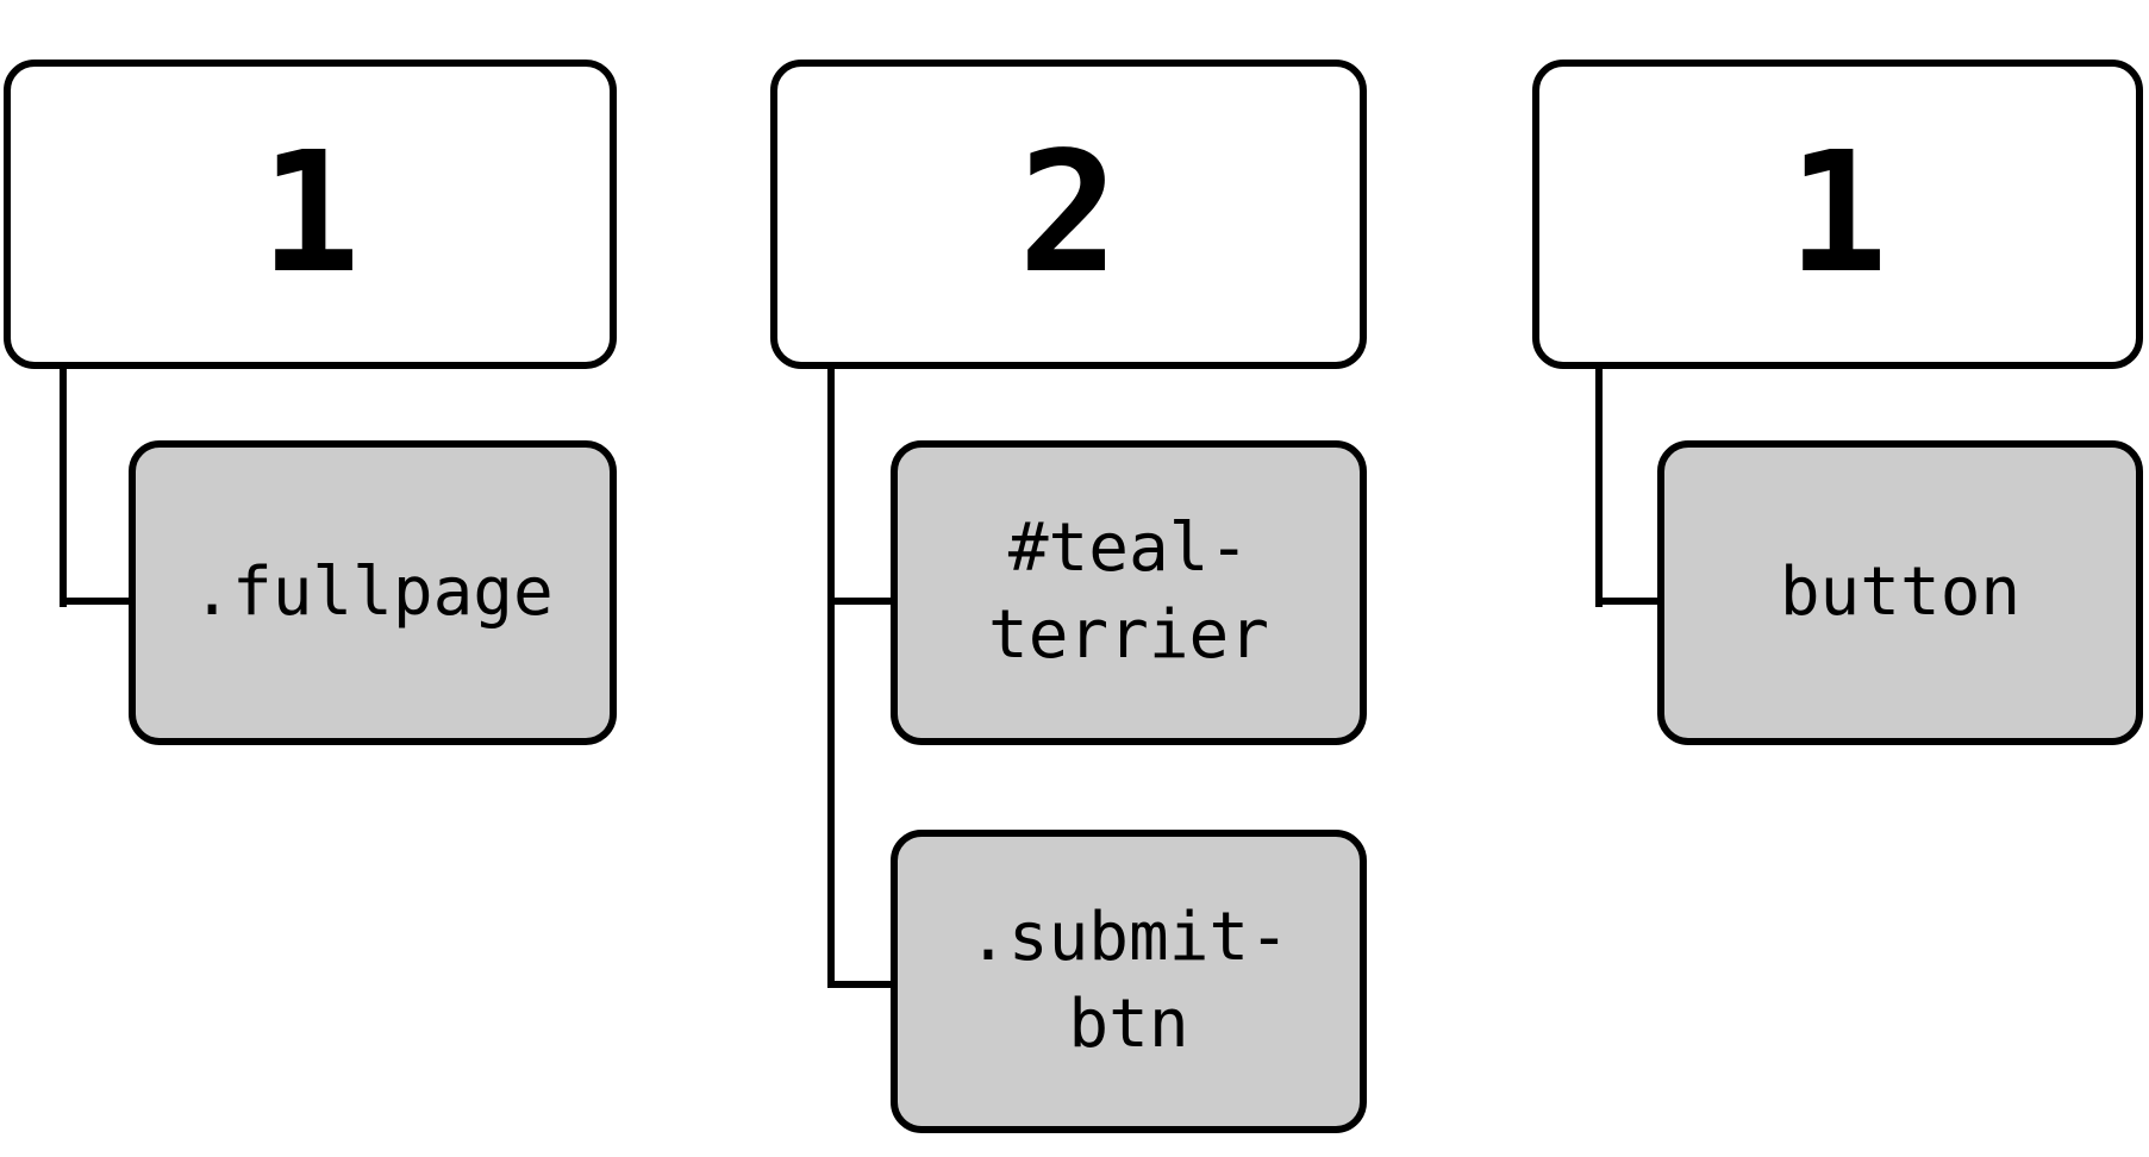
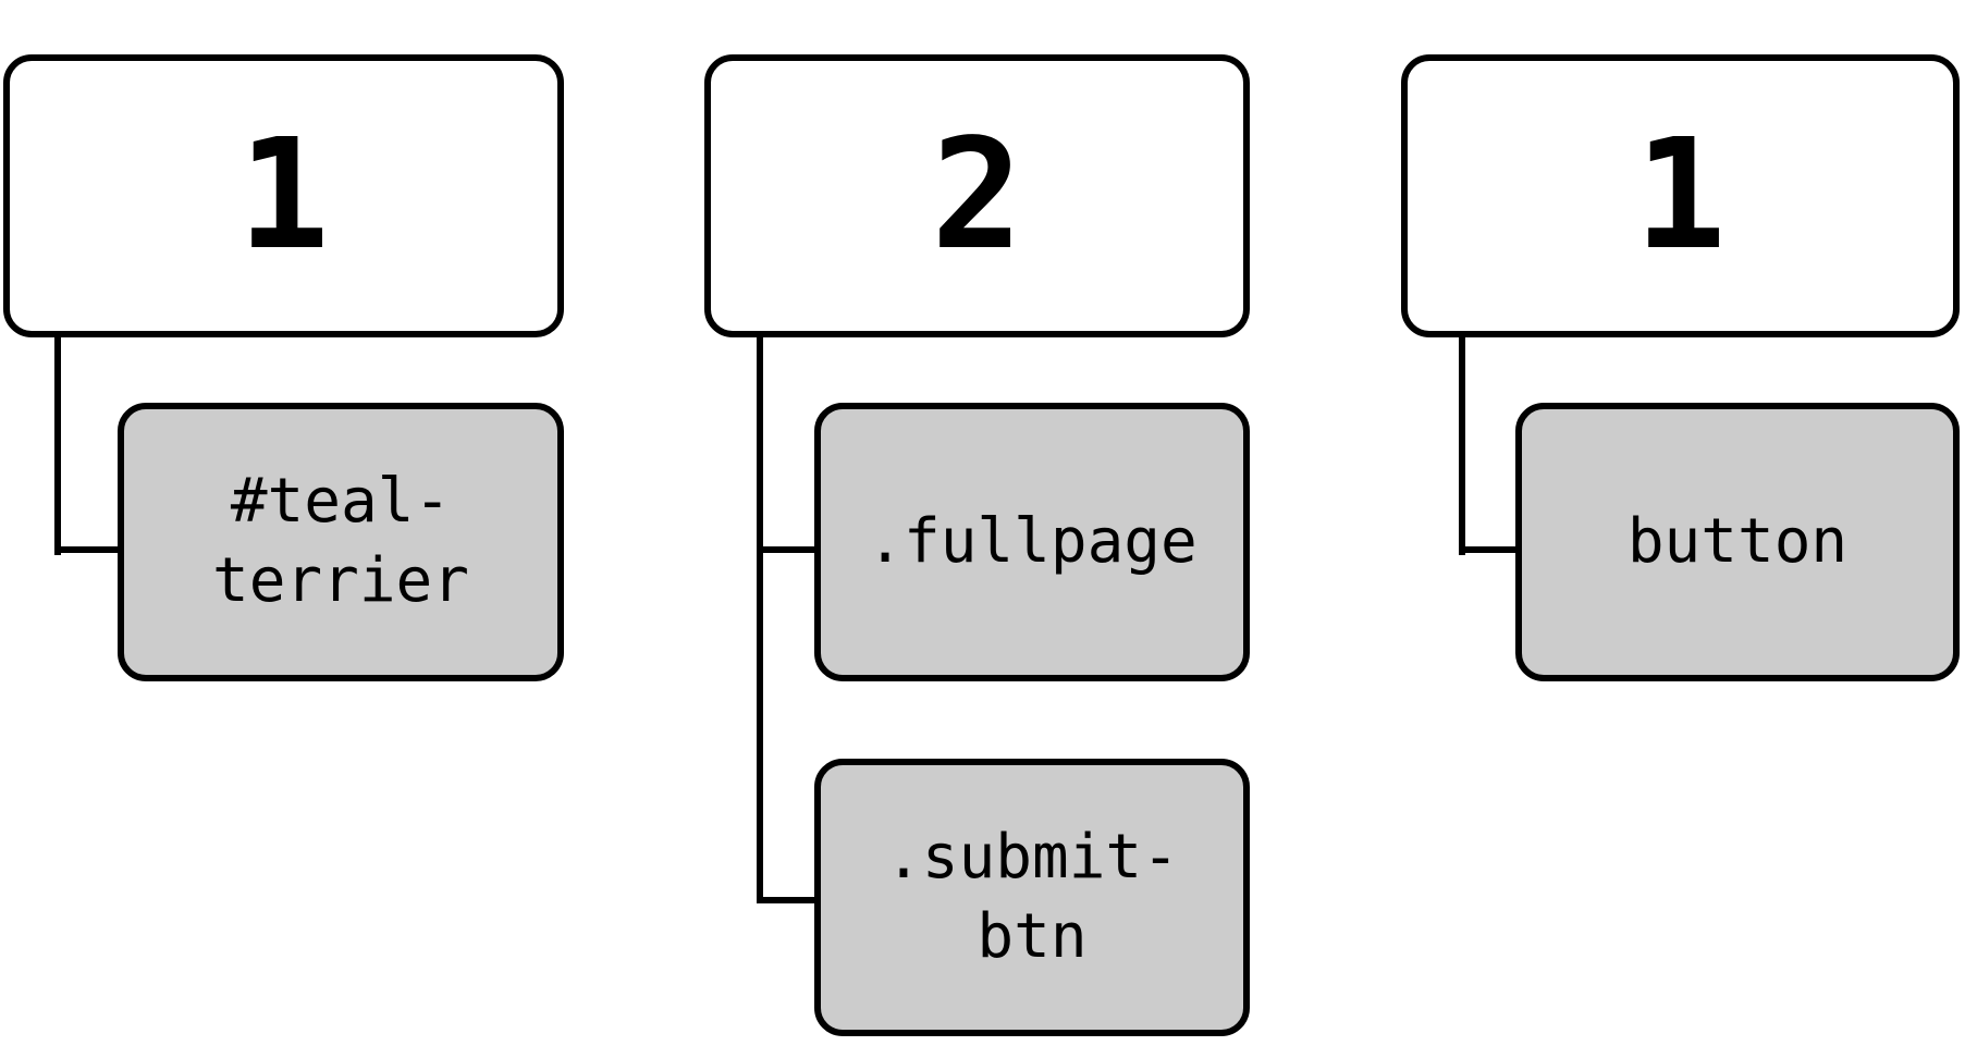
  1
- .fullpage
+ #teal-terrier
  2
- #teal-terrier
+ .fullpage
  .submit-btn
  1
  button
